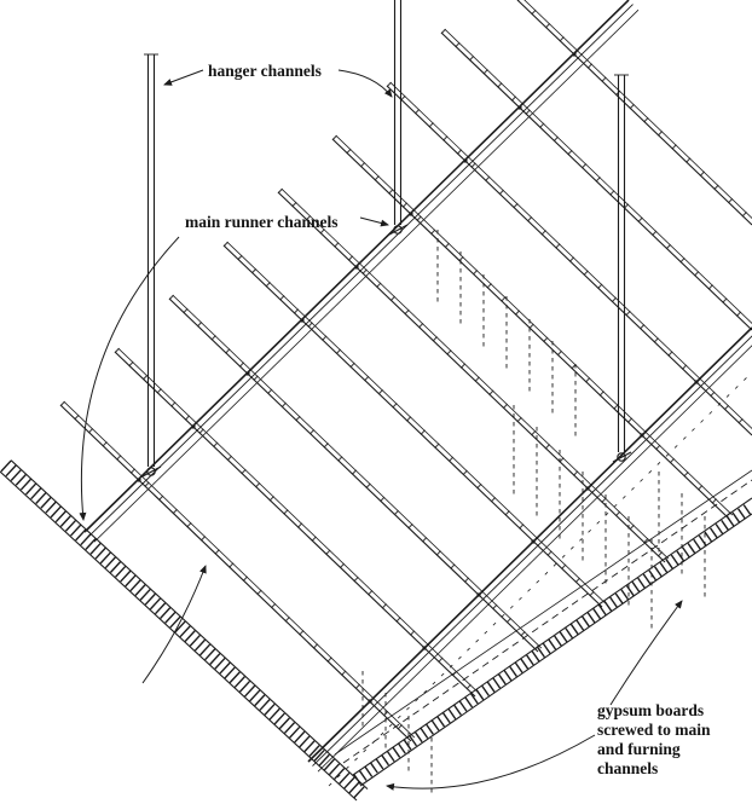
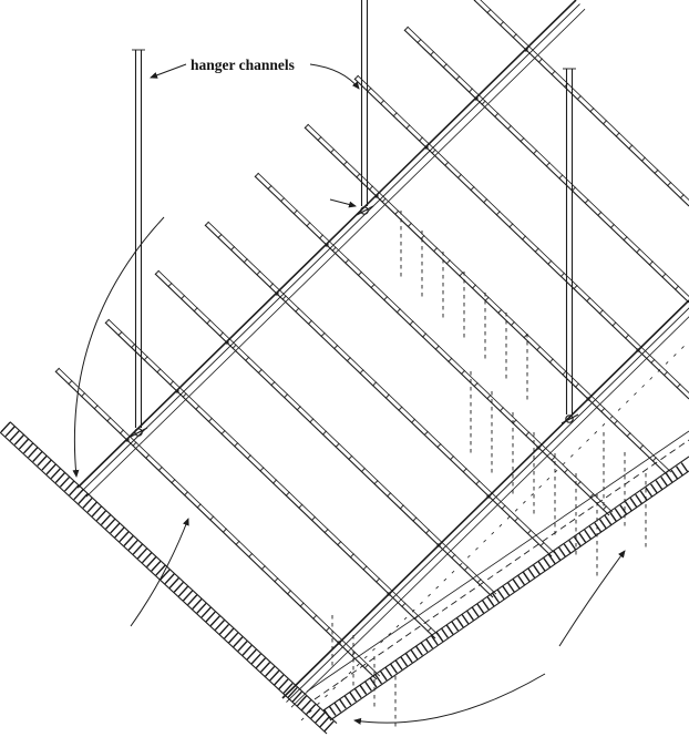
  hanger channels
- main runner channels
- gypsum boards
- screwed to main
- and furning
- channels
